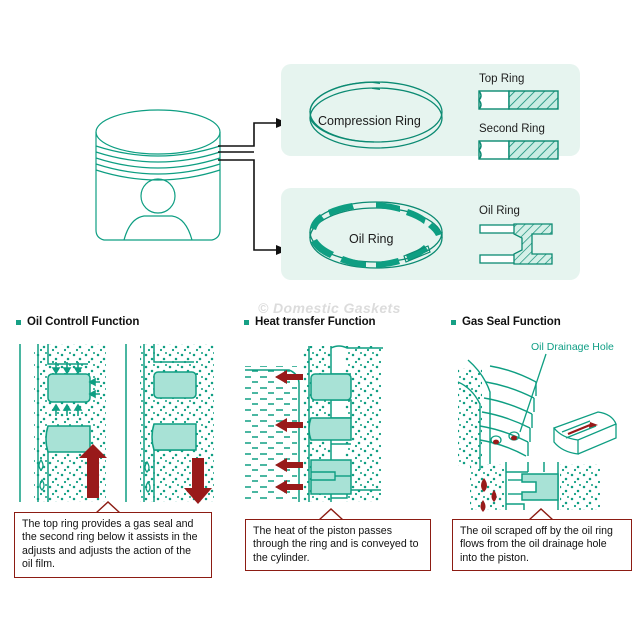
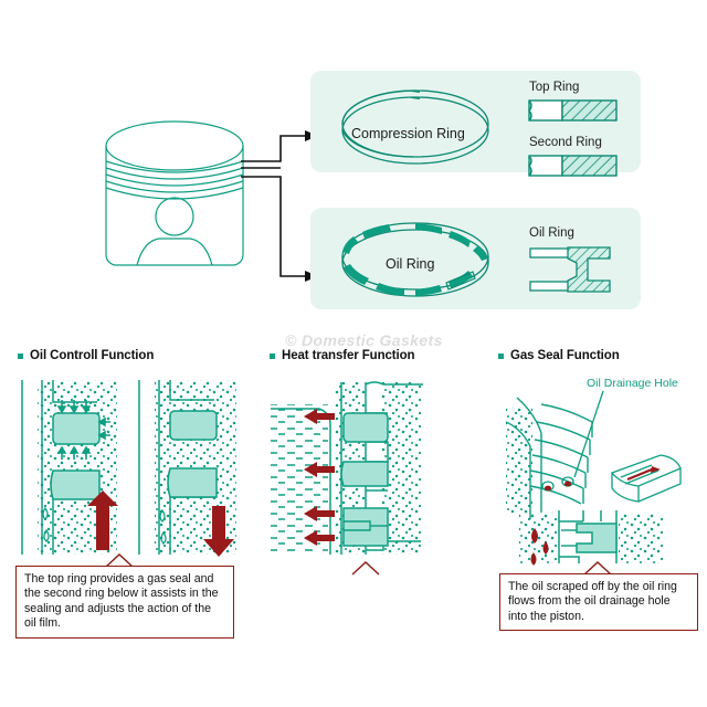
  Compression Ring
  Top Ring
  Second Ring
  Oil Ring
  Oil Ring
  © Domestic Gaskets
  Oil Controll Function
  Heat transfer Function
  Gas Seal Function
  Oil Drainage Hole
- The top ring provides a gas seal and the second ring below it assists in the adjusts and adjusts the action of the oil film.
+ The top ring provides a gas seal and the second ring below it assists in the sealing and adjusts the action of the oil film.
- The heat of the piston passes through the ring and is conveyed to the cylinder.
  The oil scraped off by the oil ring flows from the oil drainage hole into the piston.
